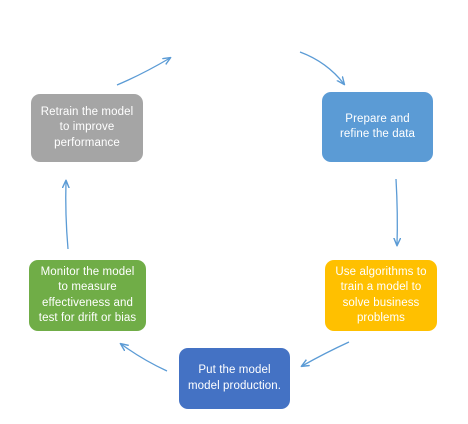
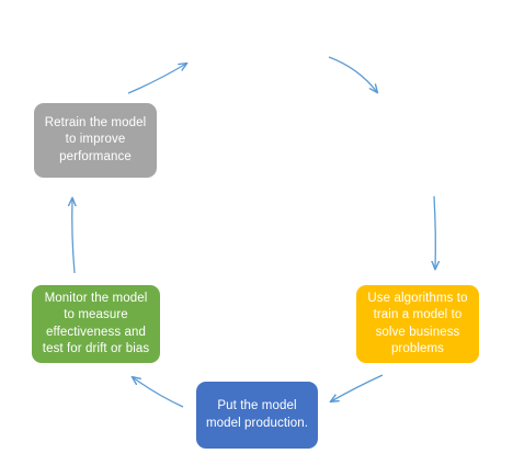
- Prepare and refine the data
  Use algorithms to train a model to solve business problems
  Put the model model production.
  Monitor the model to measure effectiveness and test for drift or bias
  Retrain the model to improve performance
